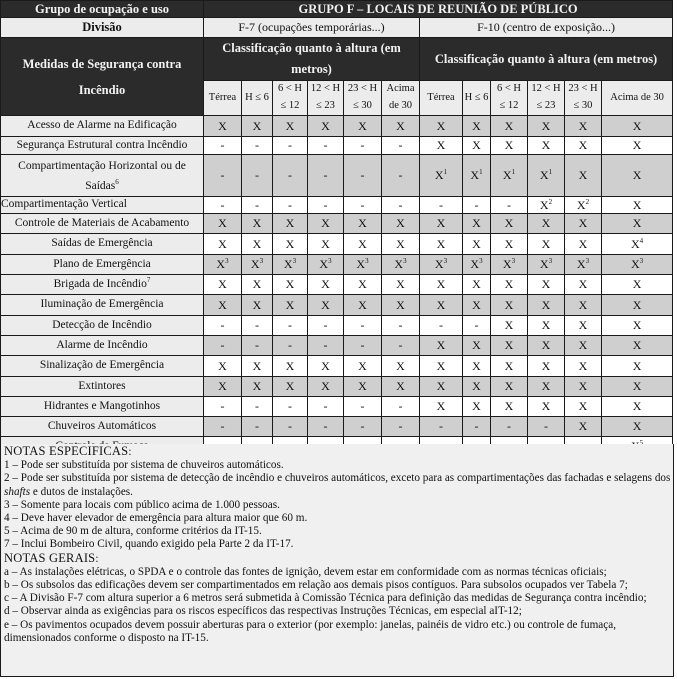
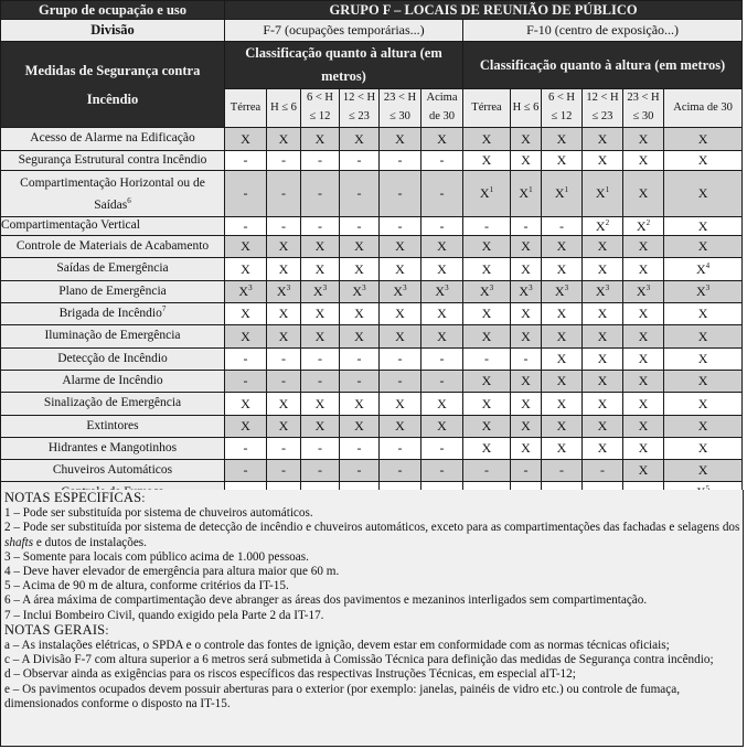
  Grupo de ocupação e uso	GRUPO F – LOCAIS DE REUNIÃO DE PÚBLICO
  Divisão	F-7 (ocupações temporárias...)	F-10 (centro de exposição...)
  Medidas de Segurança contra Incêndio	Classificação quanto à altura (em metros)	Classificação quanto à altura (em metros)
  Térrea	H ≤ 6	6 < H≤ 12	12 < H≤ 23	23 < H≤ 30	Acimade 30	Térrea	H ≤ 6	6 < H≤ 12	12 < H≤ 23	23 < H≤ 30	Acima de 30
  Acesso de Alarme na Edificação	X	X	X	X	X	X	X	X	X	X	X	X
  Segurança Estrutural contra Incêndio	-	-	-	-	-	-	X	X	X	X	X	X
  Compartimentação Horizontal ou de Saídas6	-	-	-	-	-	-	X1	X1	X1	X1	X	X
  Compartimentação Vertical	-	-	-	-	-	-	-	-	-	X2	X2	X
  Controle de Materiais de Acabamento	X	X	X	X	X	X	X	X	X	X	X	X
  Saídas de Emergência	X	X	X	X	X	X	X	X	X	X	X	X4
  Plano de Emergência	X3	X3	X3	X3	X3	X3	X3	X3	X3	X3	X3	X3
  Brigada de Incêndio7	X	X	X	X	X	X	X	X	X	X	X	X
  Iluminação de Emergência	X	X	X	X	X	X	X	X	X	X	X	X
  Detecção de Incêndio	-	-	-	-	-	-	-	-	X	X	X	X
  Alarme de Incêndio	-	-	-	-	-	-	X	X	X	X	X	X
  Sinalização de Emergência	X	X	X	X	X	X	X	X	X	X	X	X
  Extintores	X	X	X	X	X	X	X	X	X	X	X	X
  Hidrantes e Mangotinhos	-	-	-	-	-	-	X	X	X	X	X	X
  Chuveiros Automáticos	-	-	-	-	-	-	-	-	-	-	X	X
  NOTAS ESPECIFICAS:
  1 – Pode ser substituída por sistema de chuveiros automáticos.
  2 – Pode ser substituída por sistema de detecção de incêndio e chuveiros automáticos, exceto para as compartimentações das fachadas e selagens dos shafts e dutos de instalações.
  3 – Somente para locais com público acima de 1.000 pessoas.
  4 – Deve haver elevador de emergência para altura maior que 60 m.
  5 – Acima de 90 m de altura, conforme critérios da IT-15.
+ 6 – A área máxima de compartimentação deve abranger as áreas dos pavimentos e mezaninos interligados sem compartimentação.
  7 – Inclui Bombeiro Civil, quando exigido pela Parte 2 da IT-17.
  NOTAS GERAIS:
  a – As instalações elétricas, o SPDA e o controle das fontes de ignição, devem estar em conformidade com as normas técnicas oficiais;
- b – Os subsolos das edificações devem ser compartimentados em relação aos demais pisos contíguos. Para subsolos ocupados ver Tabela 7;
  c – A Divisão F-7 com altura superior a 6 metros será submetida à Comissão Técnica para definição das medidas de Segurança contra incêndio;
  d – Observar ainda as exigências para os riscos específicos das respectivas Instruções Técnicas, em especial aIT-12;
  e – Os pavimentos ocupados devem possuir aberturas para o exterior (por exemplo: janelas, painéis de vidro etc.) ou controle de fumaça, dimensionados conforme o disposto na IT-15.
